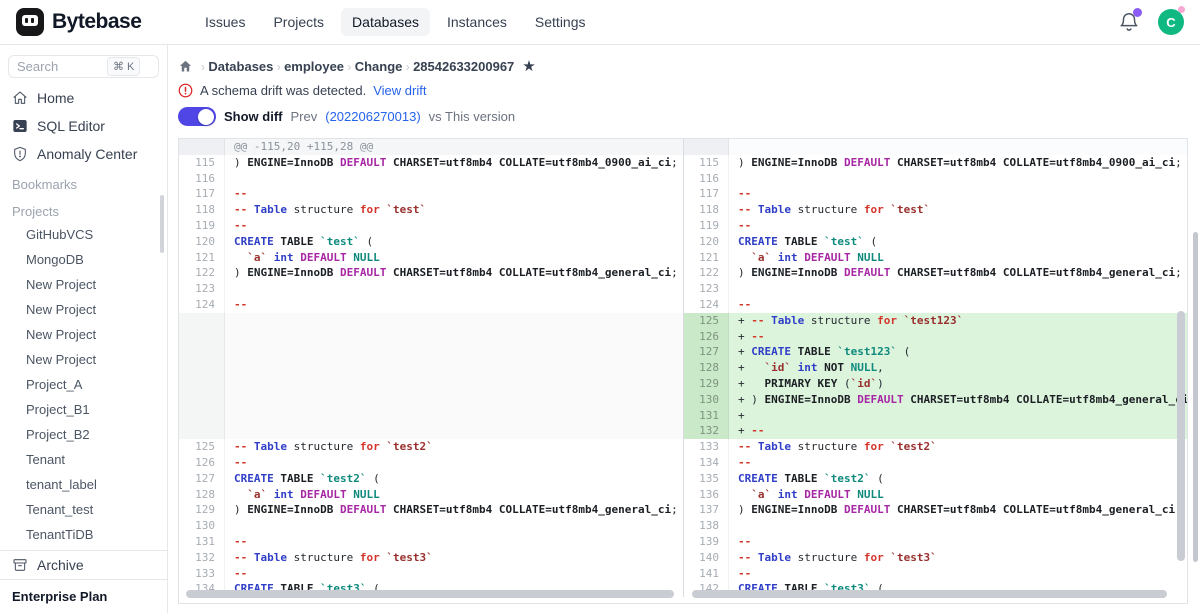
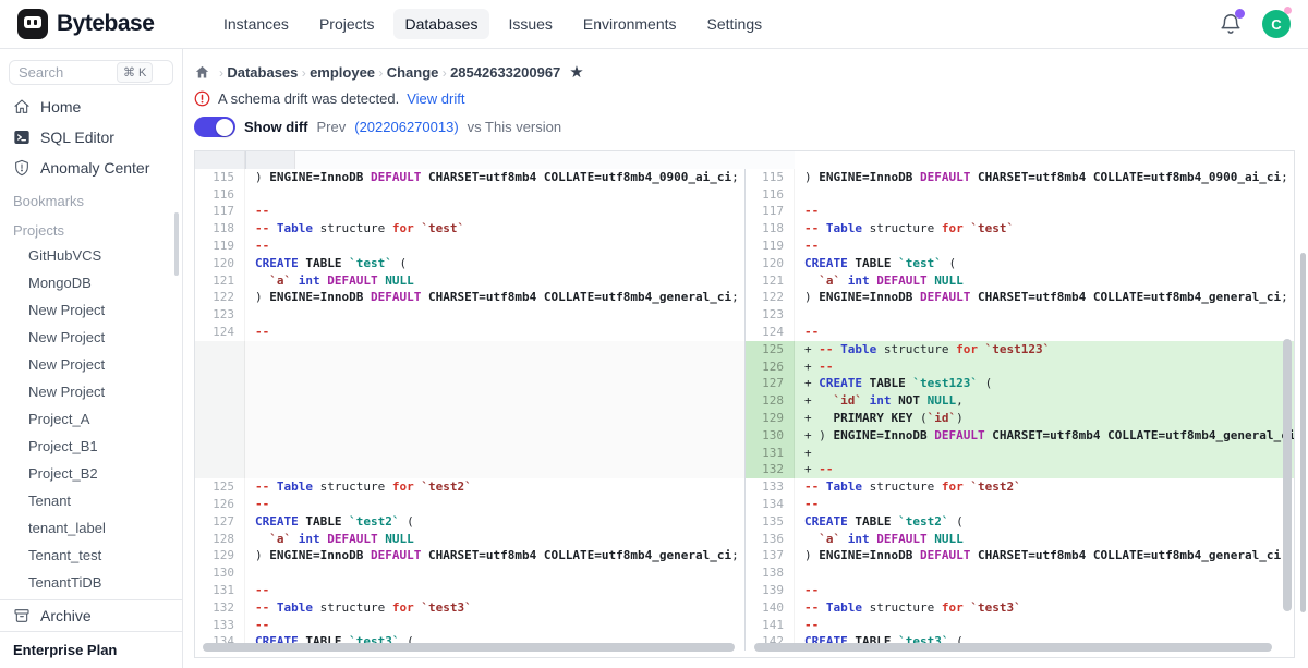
  Bytebase
- Issues
+ Instances
  Projects
  Databases
- Instances
+ Issues
+ Environments
  Settings
  C
  Search
  ⌘ K
  Home
  SQL Editor
  Anomaly Center
  Bookmarks
  Projects
  GitHubVCS
  MongoDB
  New Project
  New Project
  New Project
  New Project
  Project_A
  Project_B1
  Project_B2
  Tenant
  tenant_label
  Tenant_test
  TenantTiDB
  Archive
  Enterprise Plan
  › Databases › employee › Change › 28542633200967
  ★
  A schema drift was detected.
  View drift
  Show diff
  Prev
  (202206270013)
  vs This version
- @@ -115,20 +115,28 @@
  115
  ) ENGINE=InnoDB DEFAULT CHARSET=utf8mb4 COLLATE=utf8mb4_0900_ai_ci;
  115
  ) ENGINE=InnoDB DEFAULT CHARSET=utf8mb4 COLLATE=utf8mb4_0900_ai_ci;
  116
  116
  117
  --
  117
  --
  118
  -- Table structure for `test`
  118
  -- Table structure for `test`
  119
  --
  119
  --
  120
  CREATE TABLE `test` (
  120
  CREATE TABLE `test` (
  121
  `a` int DEFAULT NULL
  121
  `a` int DEFAULT NULL
  122
  ) ENGINE=InnoDB DEFAULT CHARSET=utf8mb4 COLLATE=utf8mb4_general_ci;
  122
  ) ENGINE=InnoDB DEFAULT CHARSET=utf8mb4 COLLATE=utf8mb4_general_ci;
  123
  123
  124
  --
  124
  --
  125
  + -- Table structure for `test123`
  126
  + --
  127
  + CREATE TABLE `test123` (
  128
  + `id` int NOT NULL,
  129
  + PRIMARY KEY (`id`)
  130
  + ) ENGINE=InnoDB DEFAULT CHARSET=utf8mb4 COLLATE=utf8mb4_general_i
  131
  +
  132
  + --
  125
  -- Table structure for `test2`
  133
  -- Table structure for `test2`
  126
  --
  134
  --
  127
  CREATE TABLE `test2` (
  135
  CREATE TABLE `test2` (
  128
  `a` int DEFAULT NULL
  136
  `a` int DEFAULT NULL
  129
  ) ENGINE=InnoDB DEFAULT CHARSET=utf8mb4 COLLATE=utf8mb4_general_ci;
  137
  ) ENGINE=InnoDB DEFAULT CHARSET=utf8mb4 COLLATE=utf8mb4_general_ci
  130
  138
  131
  --
  139
  --
  132
  -- Table structure for `test3`
  140
  -- Table structure for `test3`
  133
  --
  141
  --
  134
  CREATE TABLE `test3` (
  142
  CREATE TABLE `test3` (
